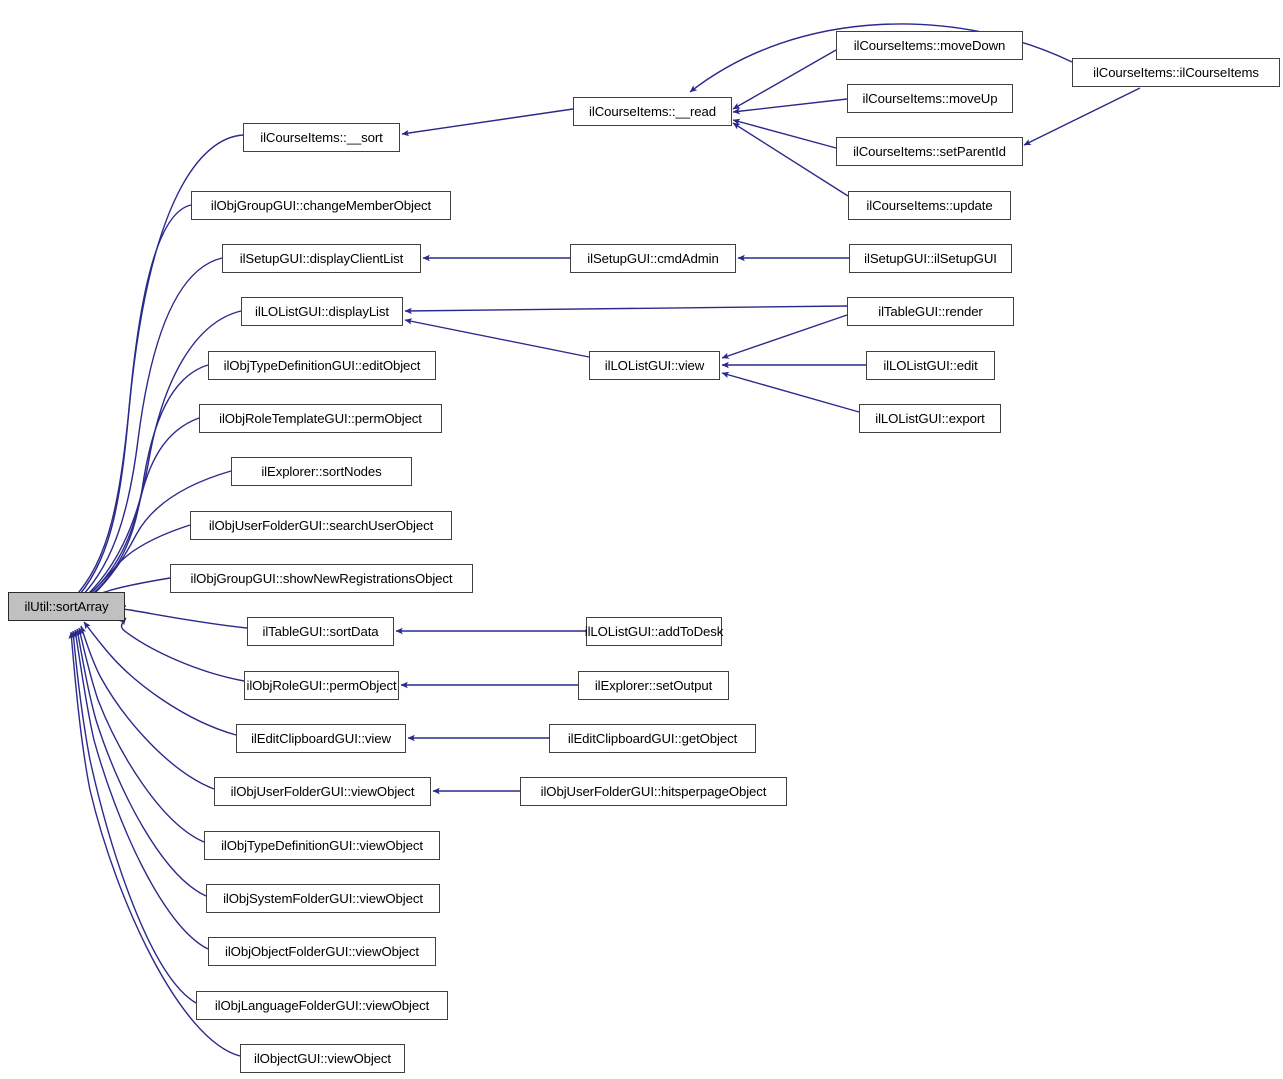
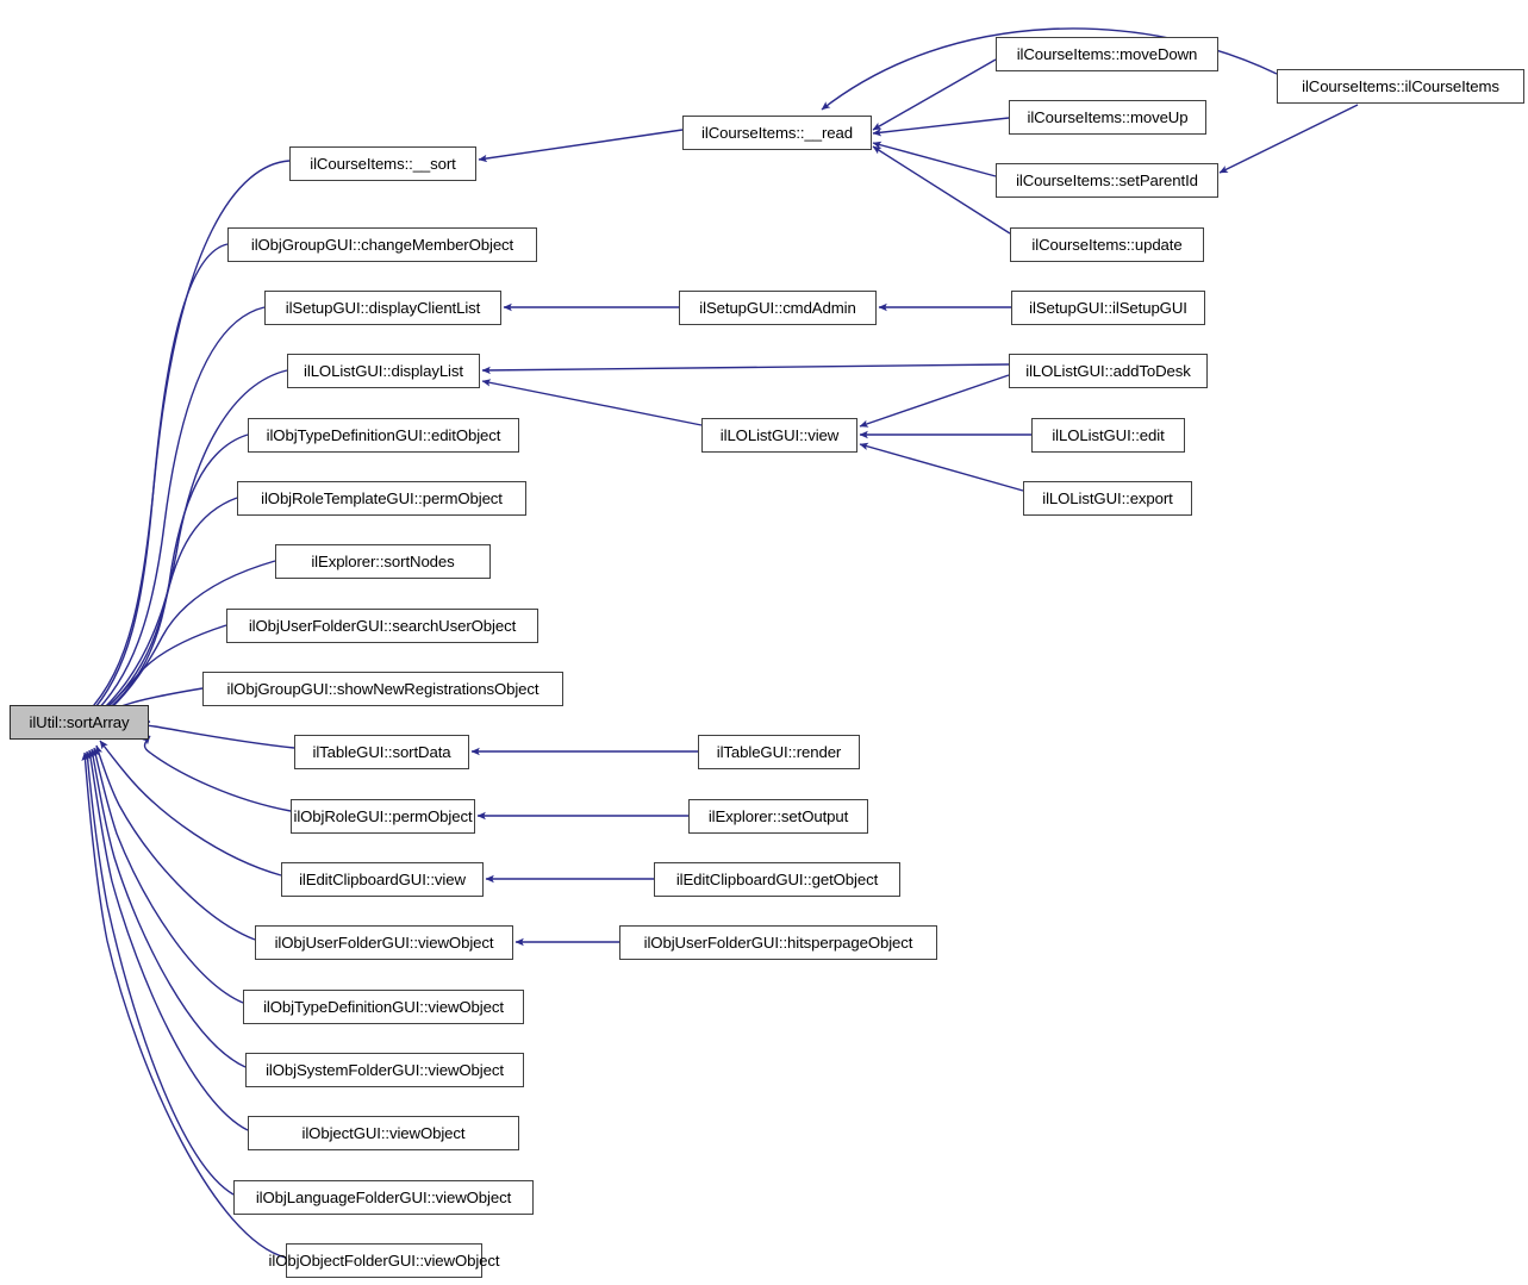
  ilUtil::sortArray
  ilCourseItems::__sort
  ilObjGroupGUI::changeMemberObject
  ilSetupGUI::displayClientList
  ilLOListGUI::displayList
  ilObjTypeDefinitionGUI::editObject
  ilObjRoleTemplateGUI::permObject
  ilExplorer::sortNodes
  ilObjUserFolderGUI::searchUserObject
  ilObjGroupGUI::showNewRegistrationsObject
  ilTableGUI::sortData
  ilObjRoleGUI::permObject
  ilEditClipboardGUI::view
  ilObjUserFolderGUI::viewObject
  ilObjTypeDefinitionGUI::viewObject
  ilObjSystemFolderGUI::viewObject
- ilObjObjectFolderGUI::viewObject
+ ilObjectGUI::viewObject
  ilObjLanguageFolderGUI::viewObject
- ilObjectGUI::viewObject
+ ilObjObjectFolderGUI::viewObject
  ilCourseItems::__read
  ilSetupGUI::cmdAdmin
  ilLOListGUI::view
- ilLOListGUI::addToDesk
+ ilTableGUI::render
  ilExplorer::setOutput
  ilEditClipboardGUI::getObject
  ilObjUserFolderGUI::hitsperpageObject
  ilCourseItems::moveDown
  ilCourseItems::moveUp
  ilCourseItems::setParentId
  ilCourseItems::update
  ilSetupGUI::ilSetupGUI
- ilTableGUI::render
+ ilLOListGUI::addToDesk
  ilLOListGUI::edit
  ilLOListGUI::export
  ilCourseItems::ilCourseItems
